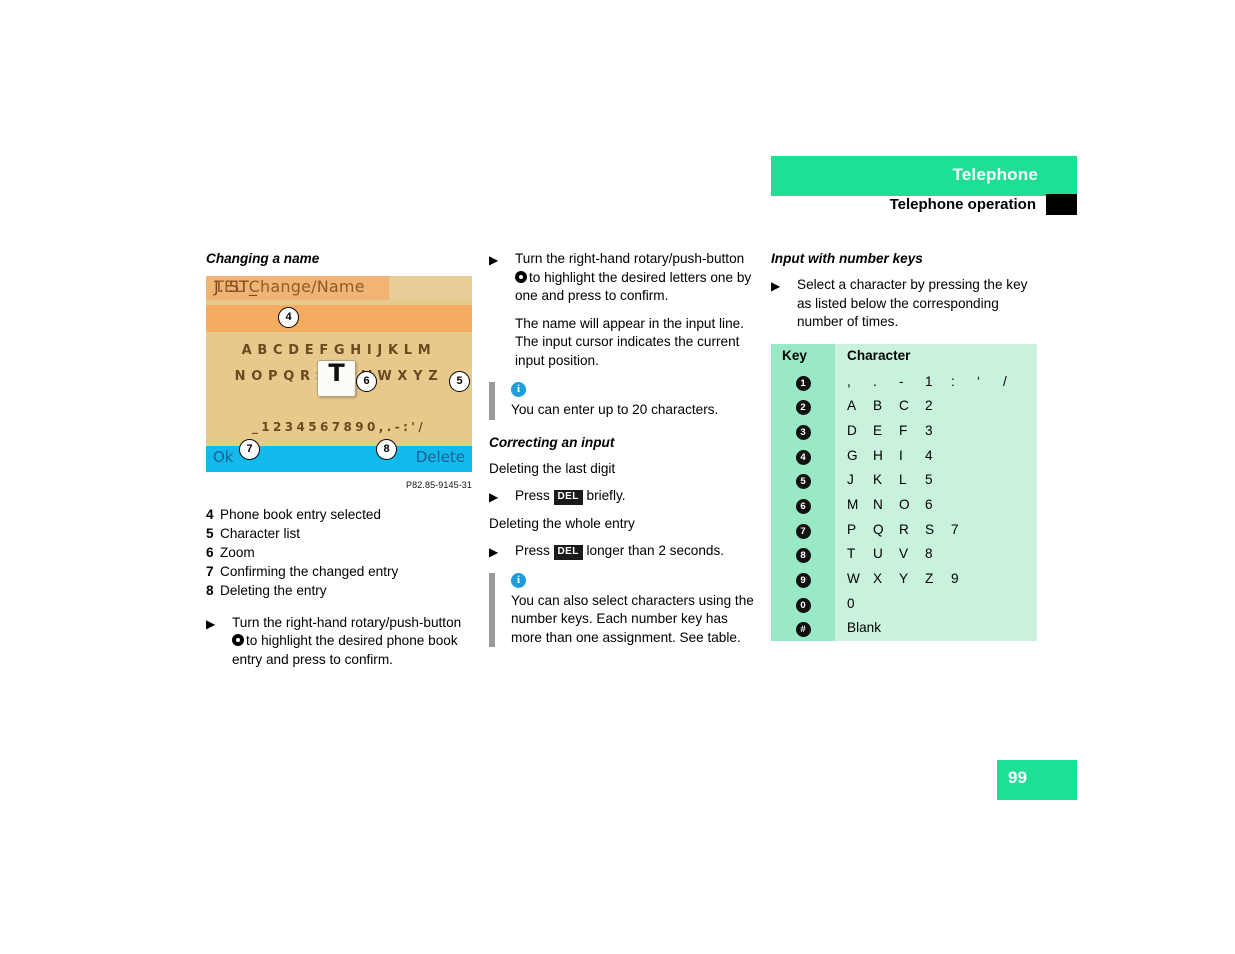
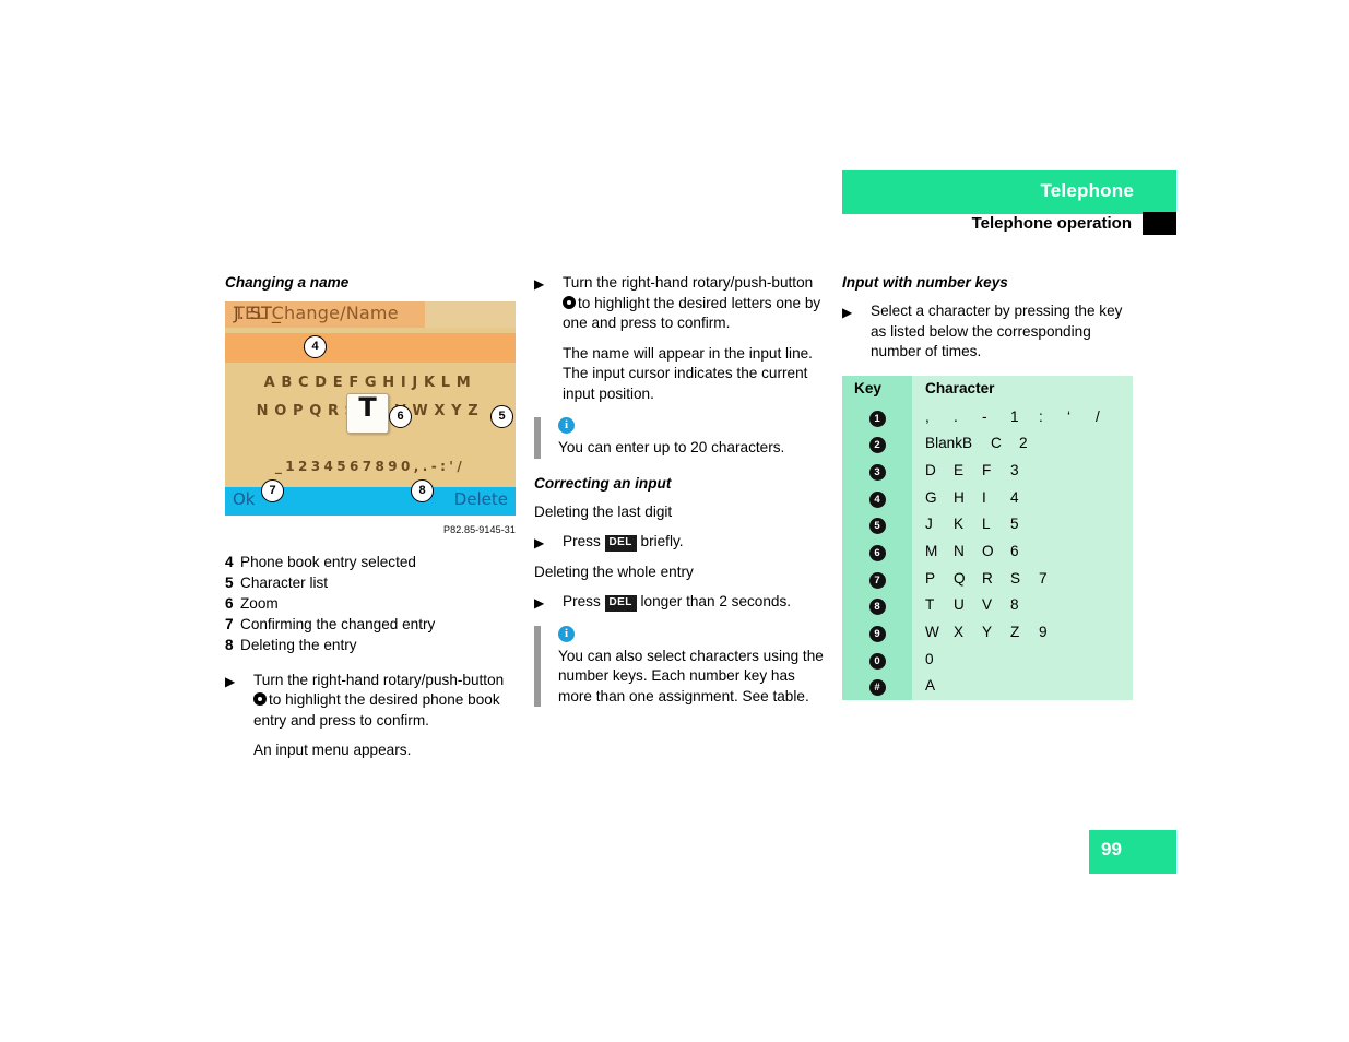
  Telephone
  Telephone operation
  Changing a name
  TEL Change/Name
  J. ST_
  ABCDEFGHIJKLM
  T
  _1234567890,.-:'/
  Ok
  Delete
  4
  6
  5
  7
  8
  P82.85-9145-31
  4
  Phone book entry selected
  5
  Character list
  6
  Zoom
  7
  Confirming the changed entry
  8
  Deleting the entry
  ▶
  Turn the right-hand rotary/push-button to highlight the desired phone book entry and press to confirm.
+ An input menu appears.
  ▶
  Turn the right-hand rotary/push-button to highlight the desired letters one by one and press to confirm.
  The name will appear in the input line. The input cursor indicates the current input position.
  i
  You can enter up to 20 characters.
  Correcting an input
  Deleting the last digit
  ▶
  Press DEL briefly.
  Deleting the whole entry
  ▶
  Press DEL longer than 2 seconds.
  i
  You can also select characters using the number keys. Each number key has more than one assignment. See table.
  Input with number keys
  ▶
  Select a character by pressing the key as listed below the corresponding number of times.
  Key	Character
  1	, . - 1 : ‘ /
- 2	A B C 2
+ 2	BlankB C 2
  3	D E F 3
  4	G H I 4
  5	J K L 5
  6	M N O 6
  7	P Q R S 7
  8	T U V 8
  9	W X Y Z 9
  0	0
- #	Blank
+ #	A
  99
